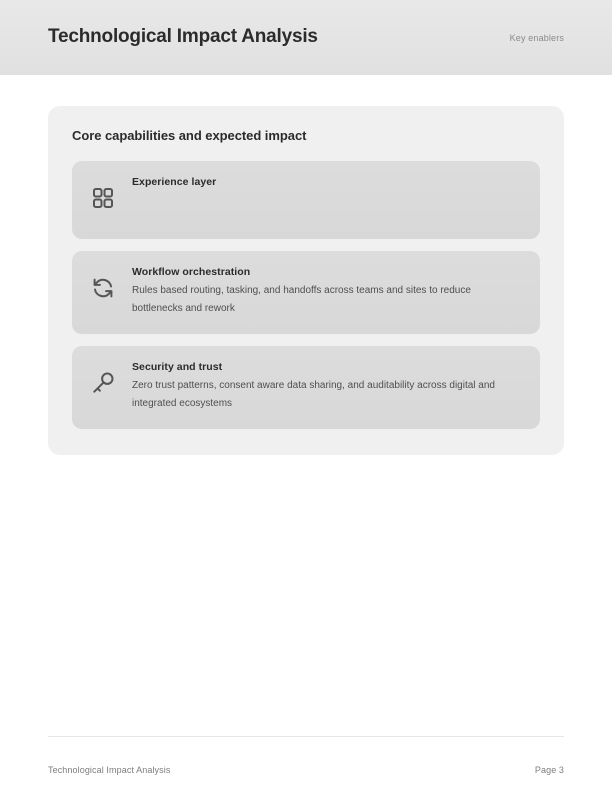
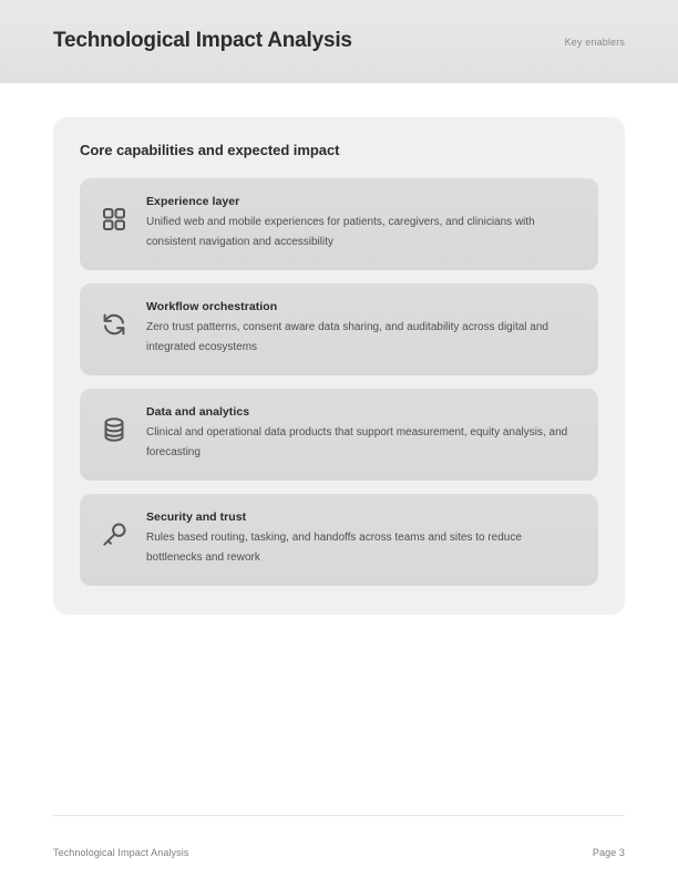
  Technological Impact Analysis
  Key enablers
  Core capabilities and expected impact
  Experience layer
+ Unified web and mobile experiences for patients, caregivers, and clinicians with consistent navigation and accessibility
  Workflow orchestration
- Rules based routing, tasking, and handoffs across teams and sites to reduce bottlenecks and rework
+ Zero trust patterns, consent aware data sharing, and auditability across digital and integrated ecosystems
+ Data and analytics
+ Clinical and operational data products that support measurement, equity analysis, and forecasting
  Security and trust
- Zero trust patterns, consent aware data sharing, and auditability across digital and integrated ecosystems
+ Rules based routing, tasking, and handoffs across teams and sites to reduce bottlenecks and rework
  Technological Impact Analysis
  Page 3
